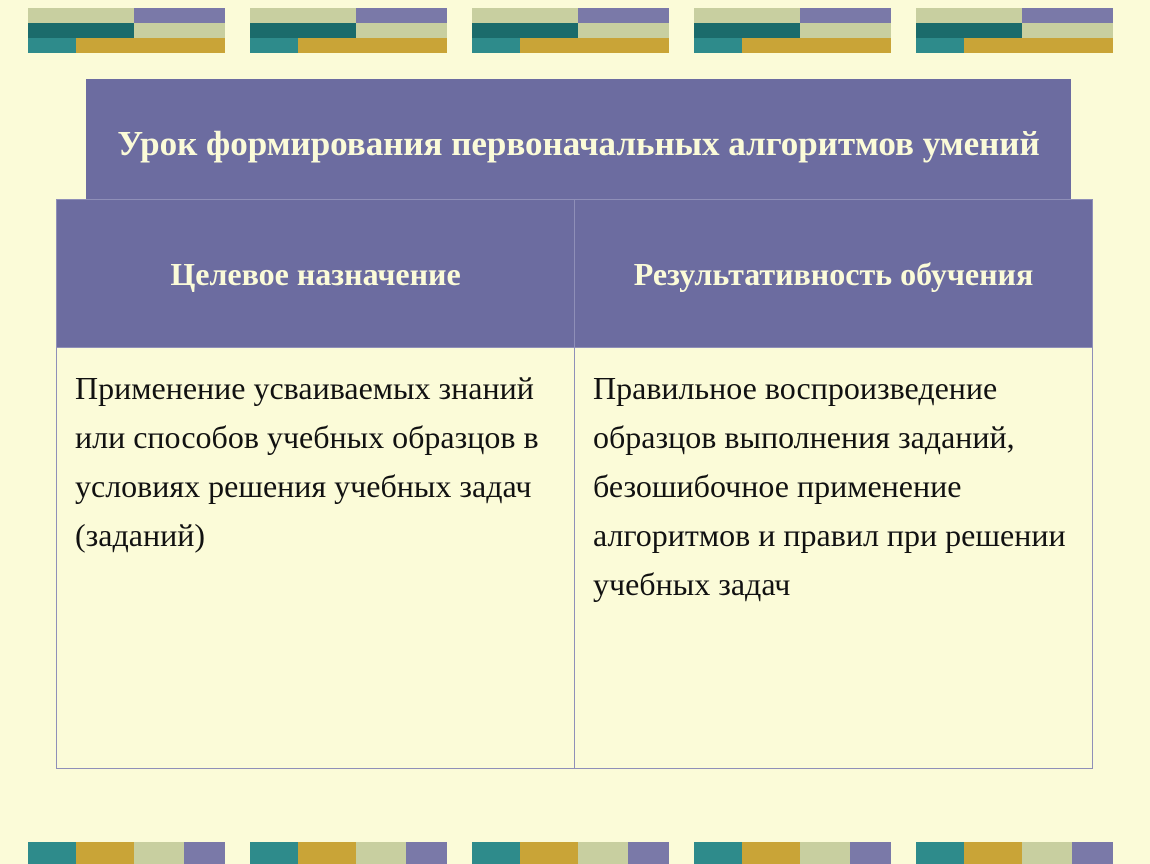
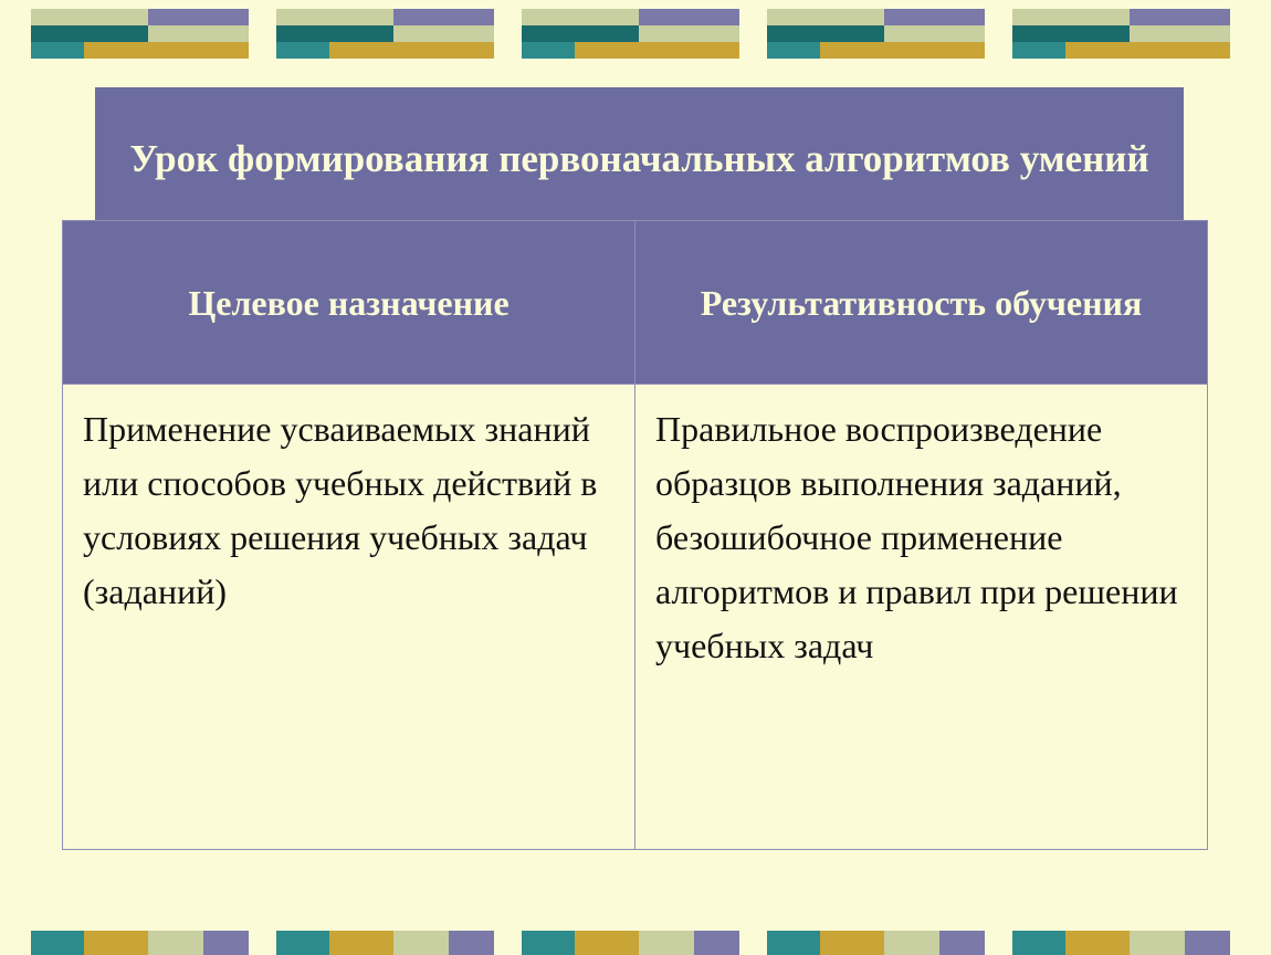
  Урок формирования первоначальных алгоритмов умений
  Целевое назначение	Результативность обучения
- Применение усваиваемых знаний или способов учебных образцов в условиях решения учебных задач (заданий)	Правильное воспроизведение образцов выполнения заданий, безошибочное применение алгоритмов и правил при решении учебных задач
+ Применение усваиваемых знаний или способов учебных действий в условиях решения учебных задач (заданий)	Правильное воспроизведение образцов выполнения заданий, безошибочное применение алгоритмов и правил при решении учебных задач
